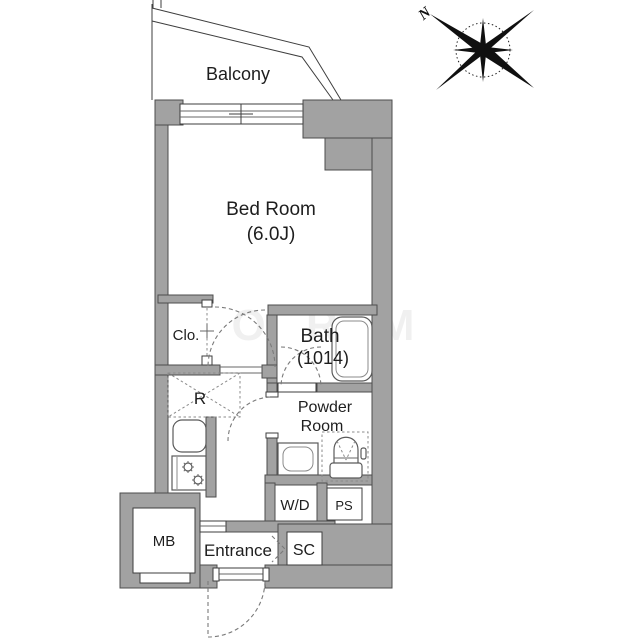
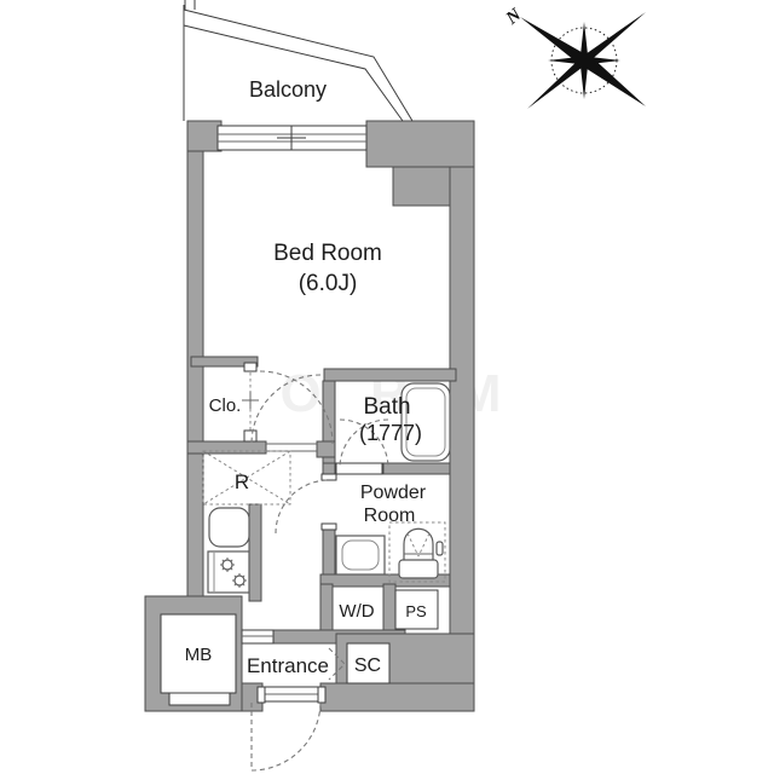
  O R M
  Balcony
  Clo.
  Bath
- (1014)
+ (1777)
  R
  Powder
  Room
  W/D
  PS
  MB
  Entrance
  SC
  Bed Room
  (6.0J)
